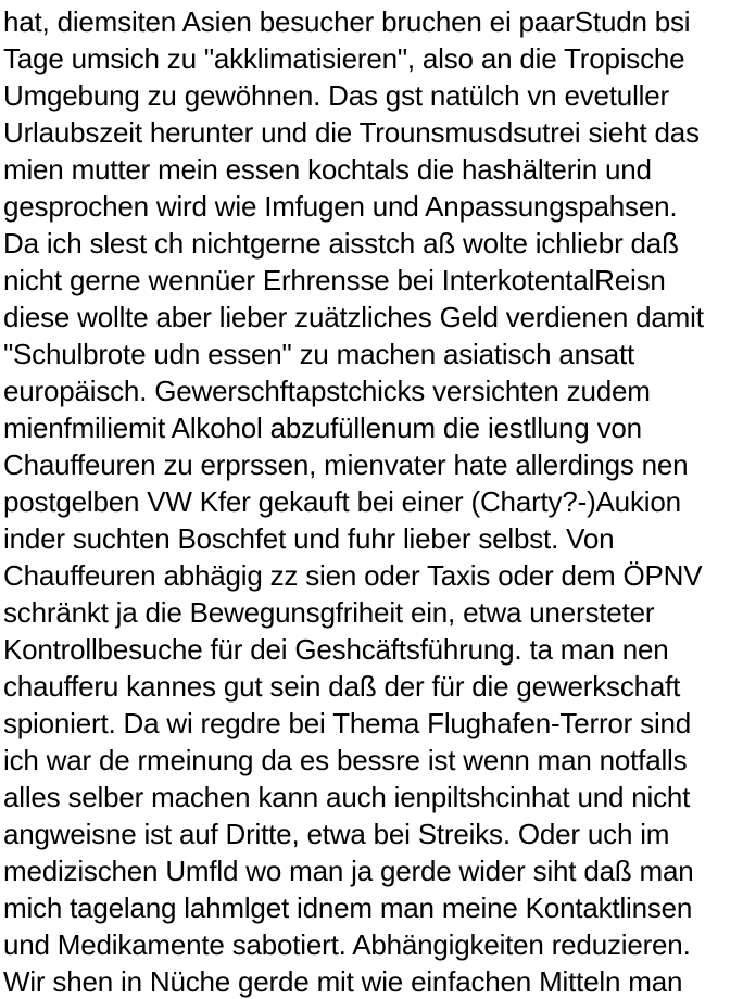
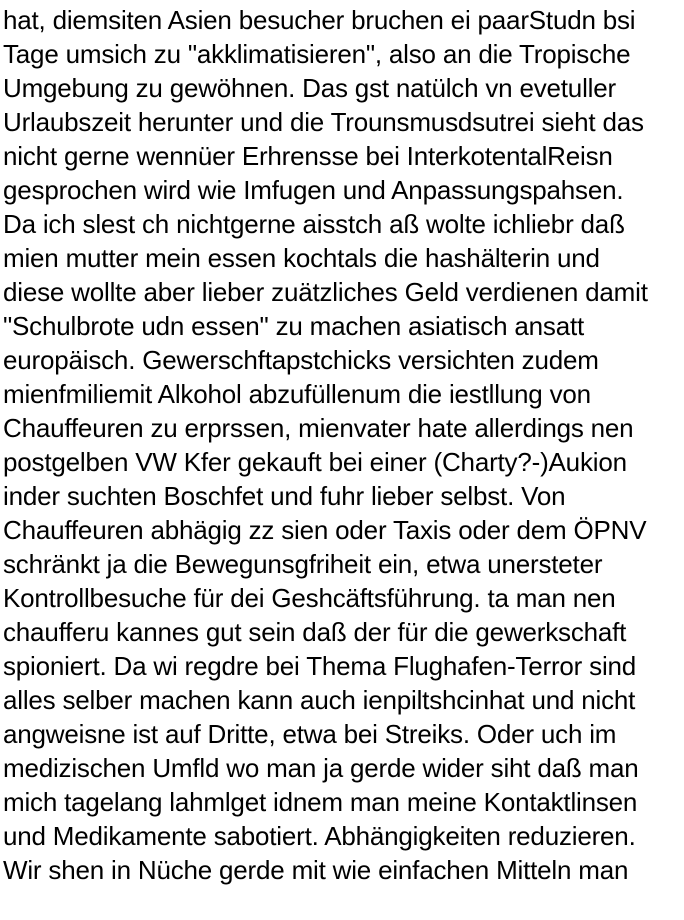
  hat, diemsiten Asien besucher bruchen ei paarStudn bsi
  Tage umsich zu "akklimatisieren", also an die Tropische
  Umgebung zu gewöhnen. Das gst natülch vn evetuller
  Urlaubszeit herunter und die Trounsmusdsutrei sieht das
- mien mutter mein essen kochtals die hashälterin und
+ nicht gerne wennüer Erhrensse bei InterkotentalReisn
  gesprochen wird wie Imfugen und Anpassungspahsen.
  Da ich slest ch nichtgerne aisstch aß wolte ichliebr daß
- nicht gerne wennüer Erhrensse bei InterkotentalReisn
+ mien mutter mein essen kochtals die hashälterin und
  diese wollte aber lieber zuätzliches Geld verdienen damit
  "Schulbrote udn essen" zu machen asiatisch ansatt
  europäisch. Gewerschftapstchicks versichten zudem
  mienfmiliemit Alkohol abzufüllenum die iestllung von
  Chauffeuren zu erprssen, mienvater hate allerdings nen
  postgelben VW Kfer gekauft bei einer (Charty?-)Aukion
  inder suchten Boschfet und fuhr lieber selbst. Von
  Chauffeuren abhägig zz sien oder Taxis oder dem ÖPNV
  schränkt ja die Bewegunsgfriheit ein, etwa unersteter
  Kontrollbesuche für dei Geshcäftsführung. ta man nen
  chaufferu kannes gut sein daß der für die gewerkschaft
  spioniert. Da wi regdre bei Thema Flughafen-Terror sind
- ich war de rmeinung da es bessre ist wenn man notfalls
  alles selber machen kann auch ienpiltshcinhat und nicht
  angweisne ist auf Dritte, etwa bei Streiks. Oder uch im
  medizischen Umfld wo man ja gerde wider siht daß man
  mich tagelang lahmlget idnem man meine Kontaktlinsen
  und Medikamente sabotiert. Abhängigkeiten reduzieren.
  Wir shen in Nüche gerde mit wie einfachen Mitteln man
